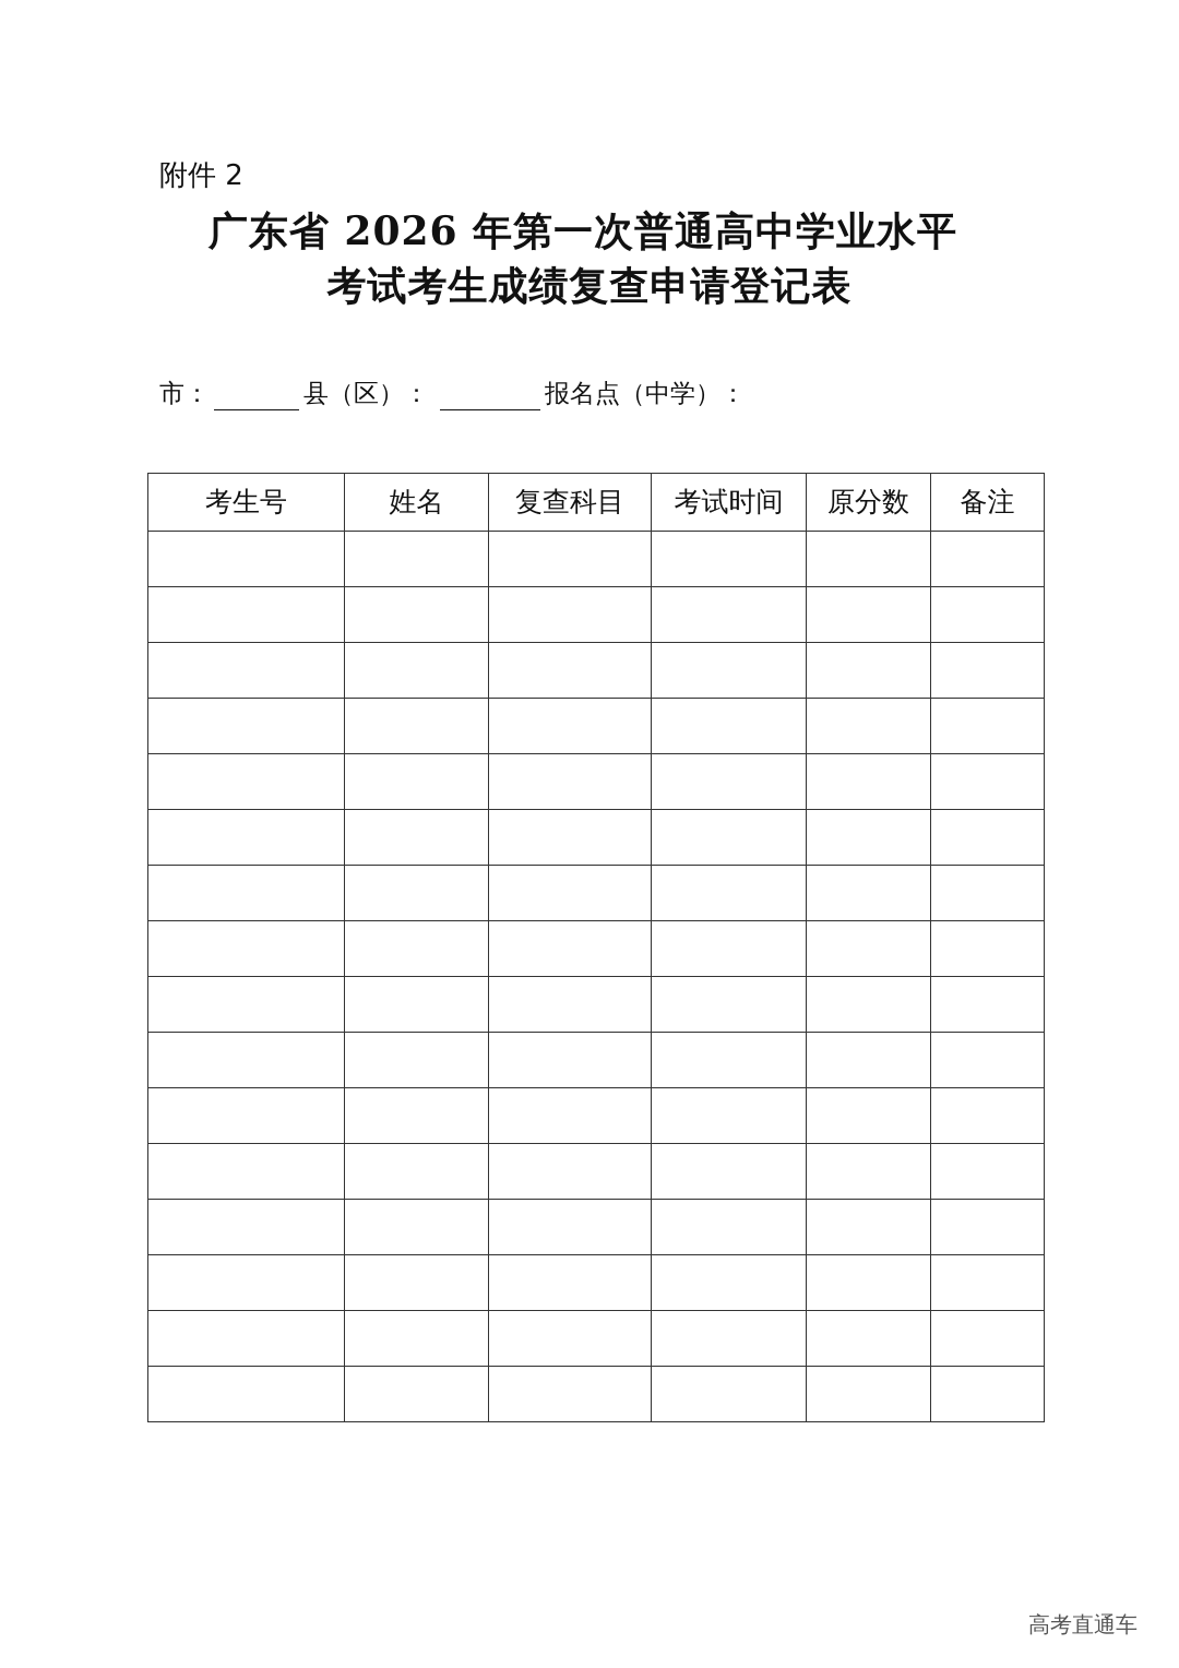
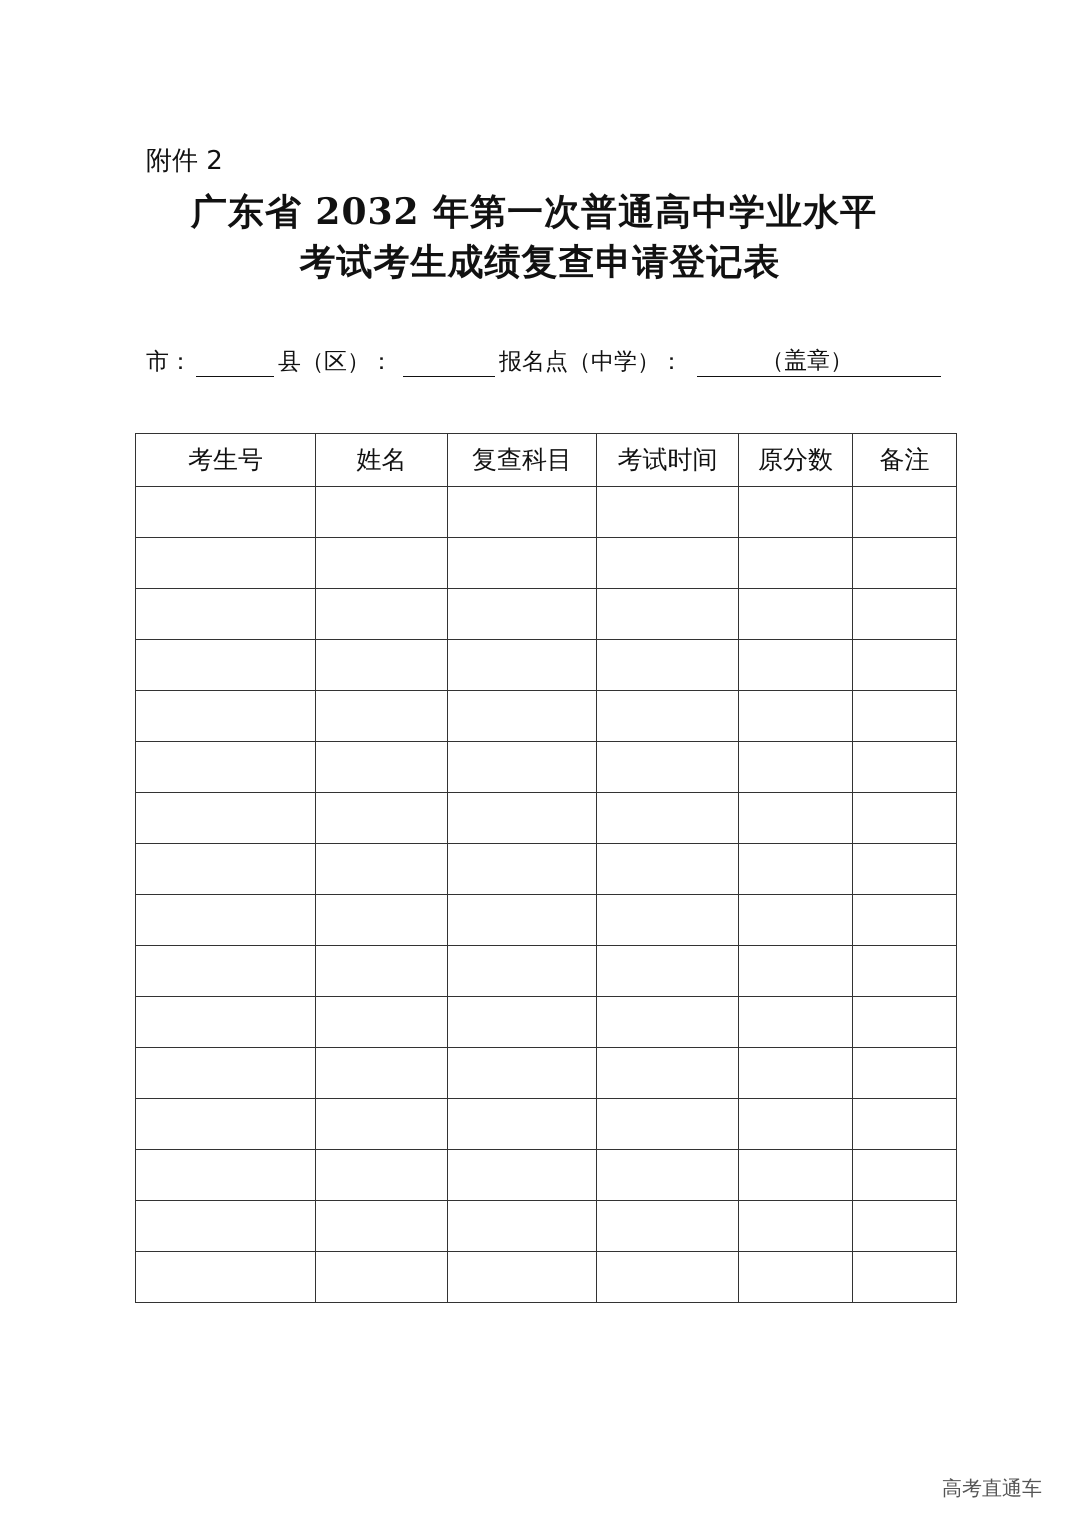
  附件 2
- 广东省 2026 年第一次普通高中学业水平
+ 广东省 2032 年第一次普通高中学业水平
  考试考生成绩复查申请登记表
  市：
  县（区）：
  报名点（中学）：
+ （盖章）
  考生号	姓名	复查科目	考试时间	原分数	备注
  高考直通车
